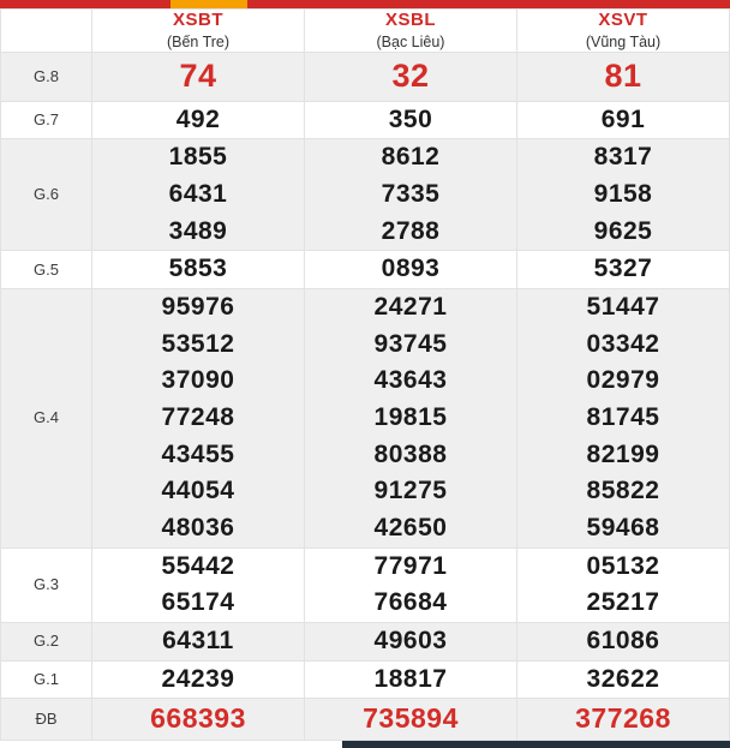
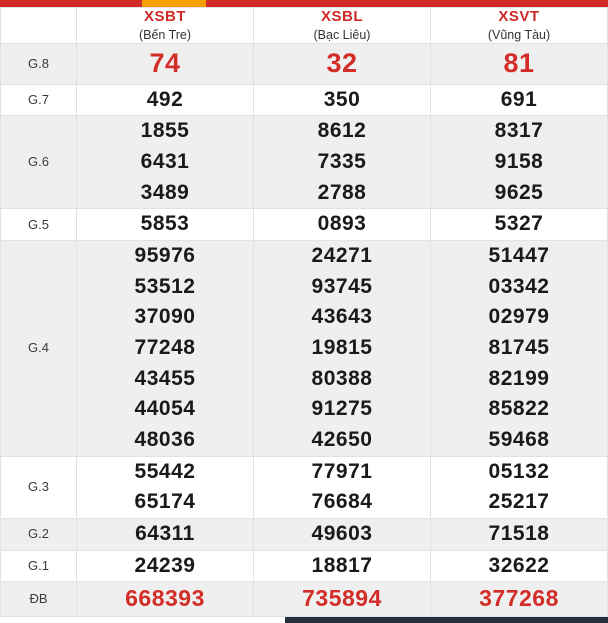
  	XSBT (Bến Tre)	XSBL (Bạc Liêu)	XSVT (Vũng Tàu)
  G.8	74	32	81
  G.7	492	350	691
  G.6	185564313489	861273352788	831791589625
  G.5	5853	0893	5327
  G.4	95976535123709077248434554405448036	24271937454364319815803889127542650	51447033420297981745821998582259468
  G.3	5544265174	7797176684	0513225217
- G.2	64311	49603	61086
+ G.2	64311	49603	71518
  G.1	24239	18817	32622
  ĐB	668393	735894	377268
